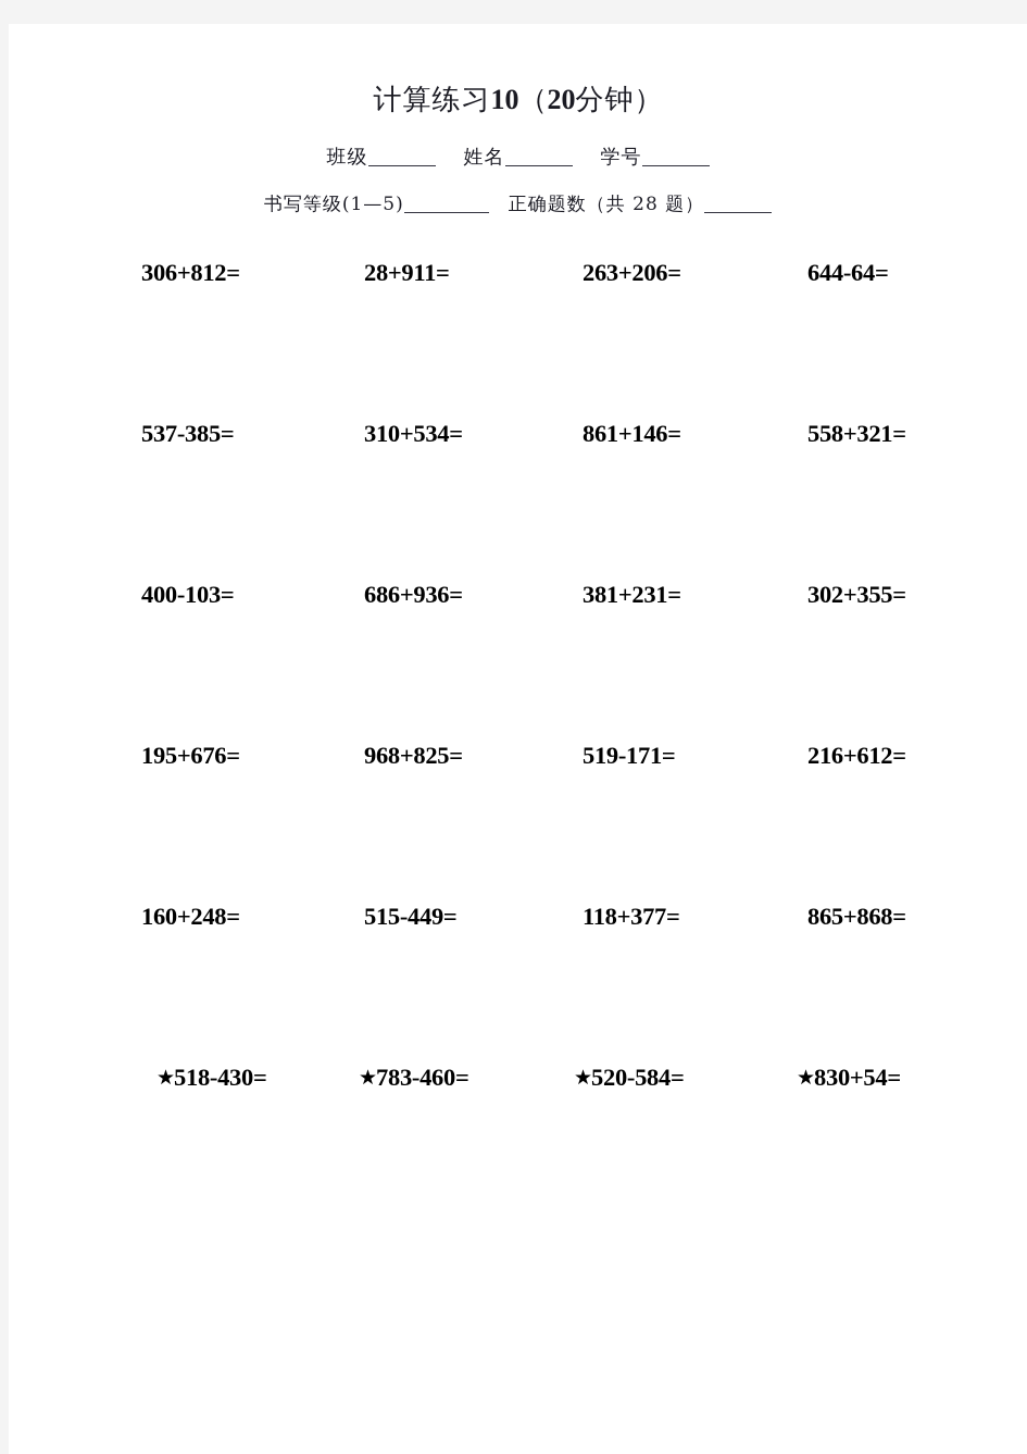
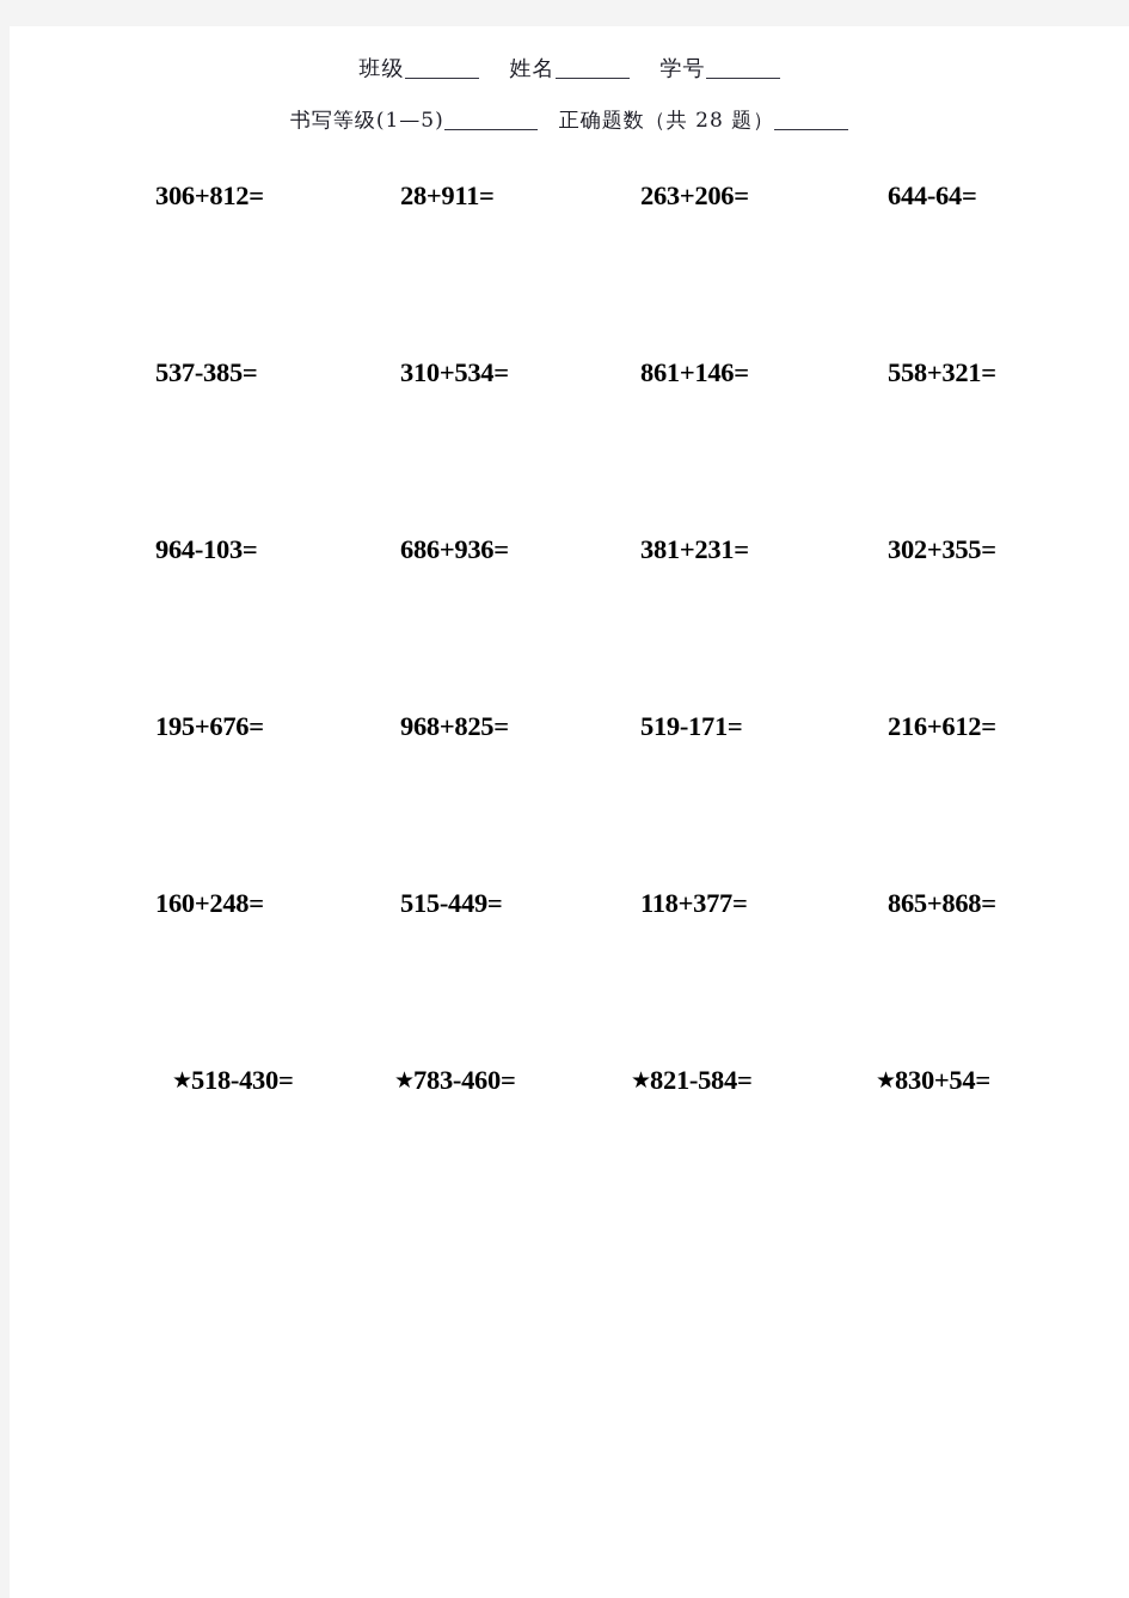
- 计算练习10（20分钟）
  班级 姓名 学号
  书写等级(1—5) 正确题数（共 28 题）
  306+812=
  28+911=
  263+206=
  644-64=
  537-385=
  310+534=
  861+146=
  558+321=
- 400-103=
+ 964-103=
  686+936=
  381+231=
  302+355=
  195+676=
  968+825=
  519-171=
  216+612=
  160+248=
  515-449=
  118+377=
  865+868=
  ★518-430=
  ★783-460=
- ★520-584=
+ ★821-584=
  ★830+54=
